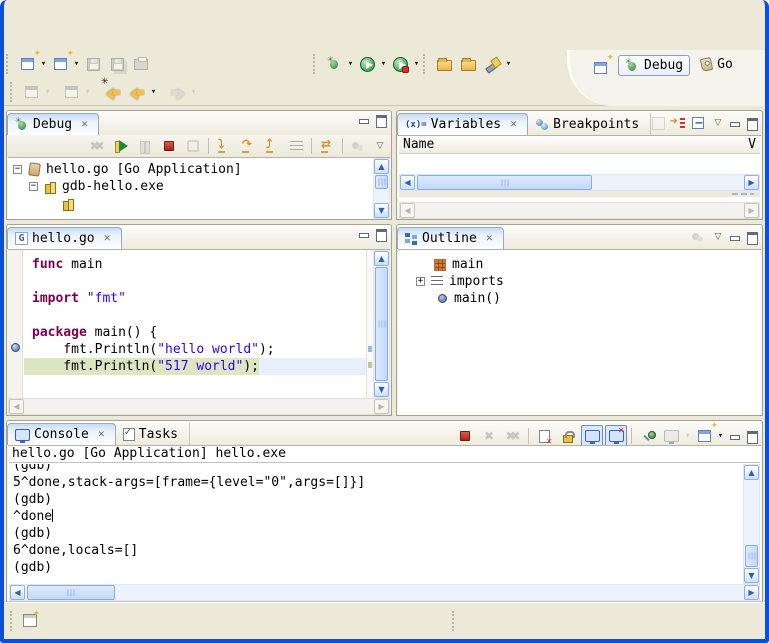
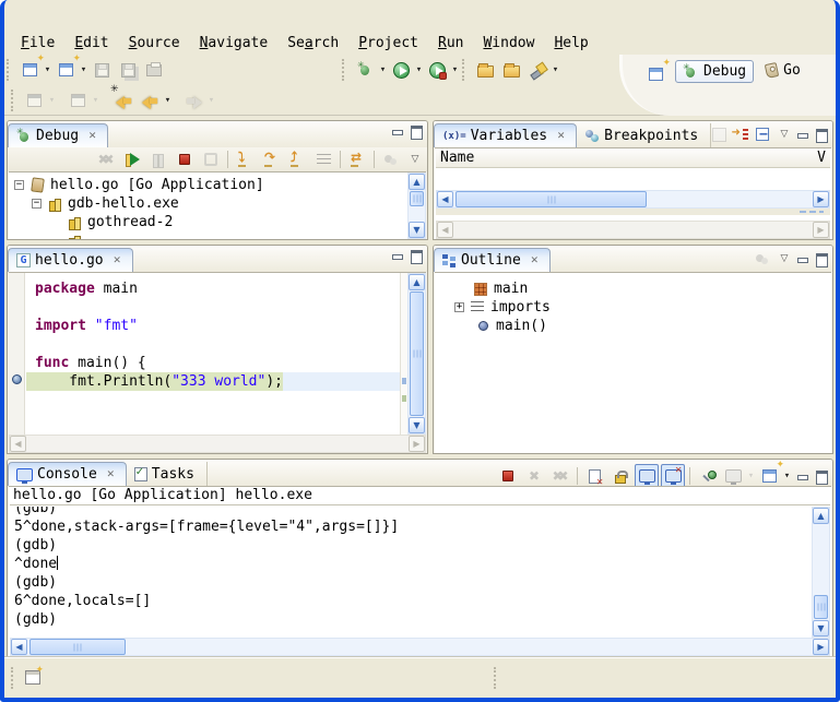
+ File
+ Edit
+ Source
+ Navigate
+ Search
+ Project
+ Run
+ Window
+ Help
  Debug
  Go
  Debug
  ⤵
  ↷
  ⤴
  ⇄
  hello.go [Go Application]
  gdb-hello.exe
+ gothread-2
  (x)=
  Variables
  Breakpoints
  Name
  V
  G
  hello.go
- func main
+ package main
  import "fmt"
- package main() {
+ func main() {
- fmt.Println("hello world");
- fmt.Println("517 world");
+ fmt.Println("333 world");
  Outline
  main
  imports
  main()
  Console
  Tasks
  hello.go [Go Application] hello.exe
  (gdb)
- 5^done,stack-args=[frame={level="0",args=[]}]
+ 5^done,stack-args=[frame={level="4",args=[]}]
  (gdb)
  ^done
  (gdb)
  6^done,locals=[]
  (gdb)
